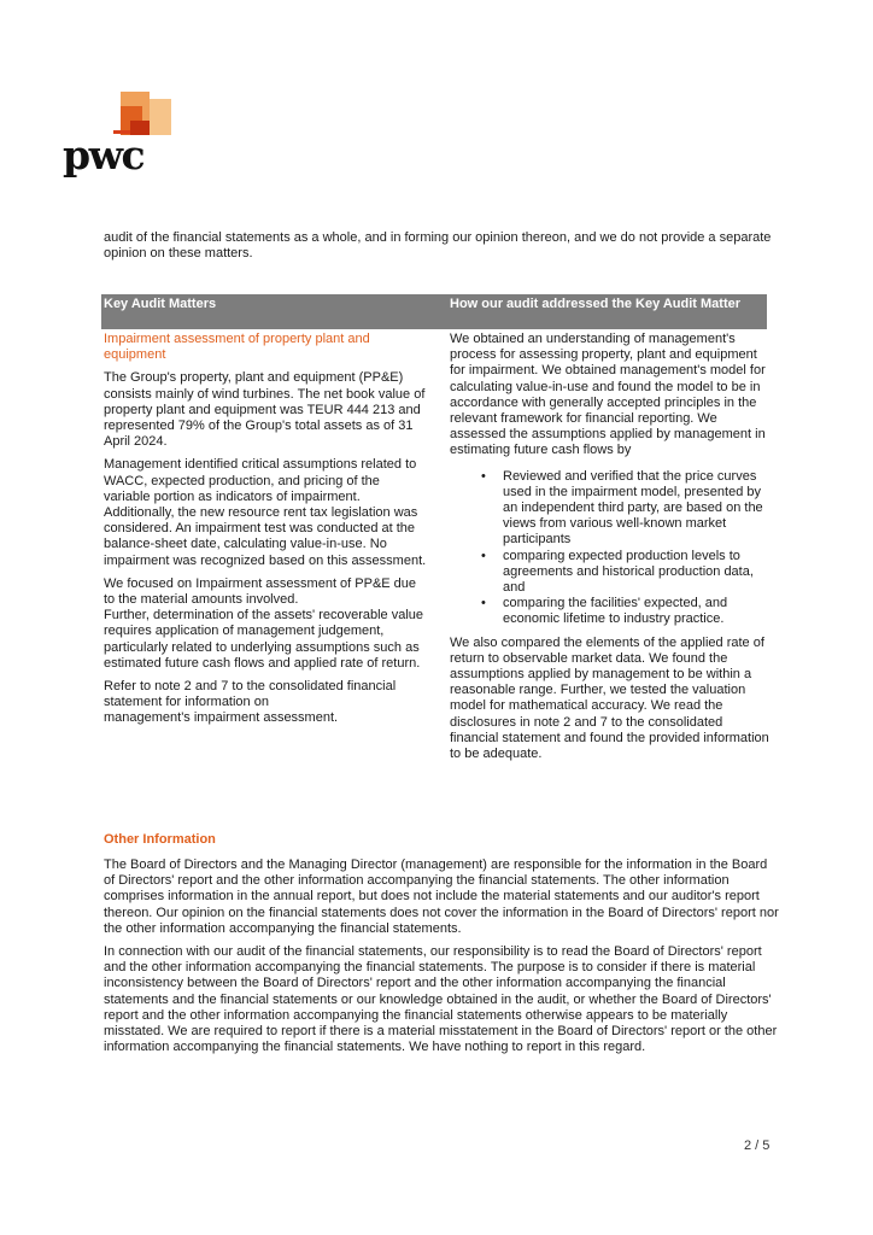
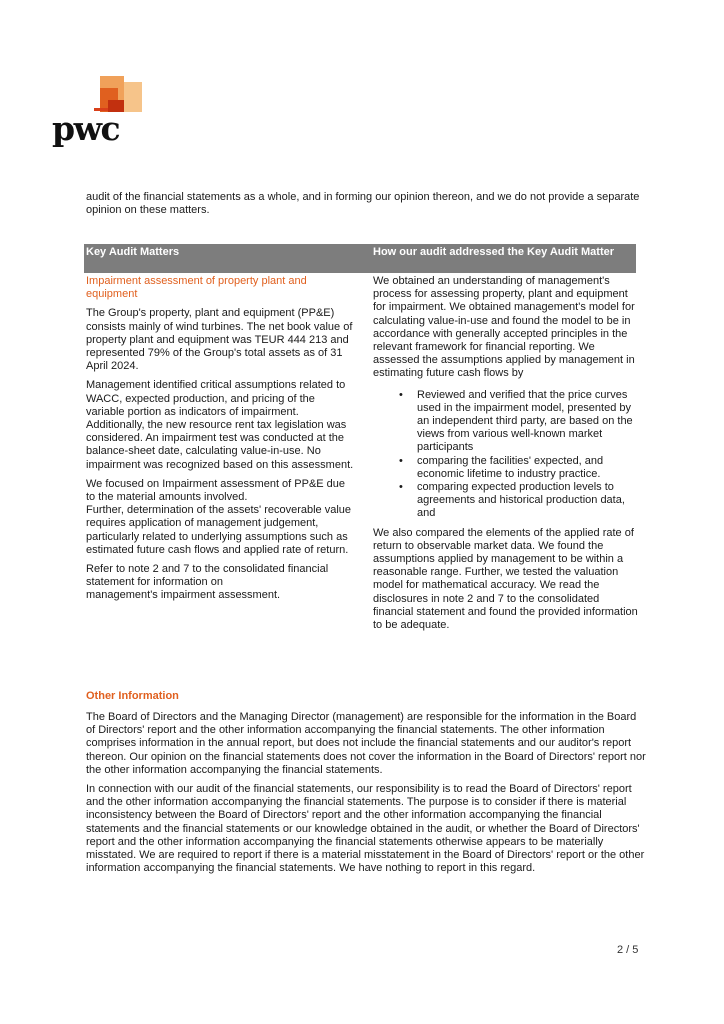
  pwc
  audit of the financial statements as a whole, and in forming our opinion thereon, and we do not provide a separate opinion on these matters.
  Key Audit Matters
  How our audit addressed the Key Audit Matter
  Impairment assessment of property plant and equipment
  The Group's property, plant and equipment (PP&E) consists mainly of wind turbines. The net book value of property plant and equipment was TEUR 444 213 and represented 79% of the Group's total assets as of 31 April 2024.
  Management identified critical assumptions related to WACC, expected production, and pricing of the variable portion as indicators of impairment. Additionally, the new resource rent tax legislation was considered. An impairment test was conducted at the balance-sheet date, calculating value-in-use. No impairment was recognized based on this assessment.
  We focused on Impairment assessment of PP&E due to the material amounts involved.
  Further, determination of the assets' recoverable value requires application of management judgement, particularly related to underlying assumptions such as estimated future cash flows and applied rate of return.
  Refer to note 2 and 7 to the consolidated financial statement for information on
  management's impairment assessment.
  We obtained an understanding of management's process for assessing property, plant and equipment for impairment. We obtained management's model for calculating value-in-use and found the model to be in accordance with generally accepted principles in the relevant framework for financial reporting. We assessed the assumptions applied by management in estimating future cash flows by
  •
  Reviewed and verified that the price curves used in the impairment model, presented by an independent third party, are based on the views from various well-known market participants
  •
- comparing expected production levels to agreements and historical production data, and
+ comparing the facilities' expected, and economic lifetime to industry practice.
  •
- comparing the facilities' expected, and economic lifetime to industry practice.
+ comparing expected production levels to agreements and historical production data, and
  We also compared the elements of the applied rate of return to observable market data. We found the assumptions applied by management to be within a reasonable range. Further, we tested the valuation model for mathematical accuracy. We read the disclosures in note 2 and 7 to the consolidated financial statement and found the provided information to be adequate.
  Other Information
- The Board of Directors and the Managing Director (management) are responsible for the information in the Board of Directors' report and the other information accompanying the financial statements. The other information comprises information in the annual report, but does not include the material statements and our auditor's report thereon. Our opinion on the financial statements does not cover the information in the Board of Directors' report nor the other information accompanying the financial statements.
+ The Board of Directors and the Managing Director (management) are responsible for the information in the Board of Directors' report and the other information accompanying the financial statements. The other information comprises information in the annual report, but does not include the financial statements and our auditor's report thereon. Our opinion on the financial statements does not cover the information in the Board of Directors' report nor the other information accompanying the financial statements.
  In connection with our audit of the financial statements, our responsibility is to read the Board of Directors' report and the other information accompanying the financial statements. The purpose is to consider if there is material inconsistency between the Board of Directors' report and the other information accompanying the financial statements and the financial statements or our knowledge obtained in the audit, or whether the Board of Directors' report and the other information accompanying the financial statements otherwise appears to be materially misstated. We are required to report if there is a material misstatement in the Board of Directors' report or the other information accompanying the financial statements. We have nothing to report in this regard.
  2 / 5
